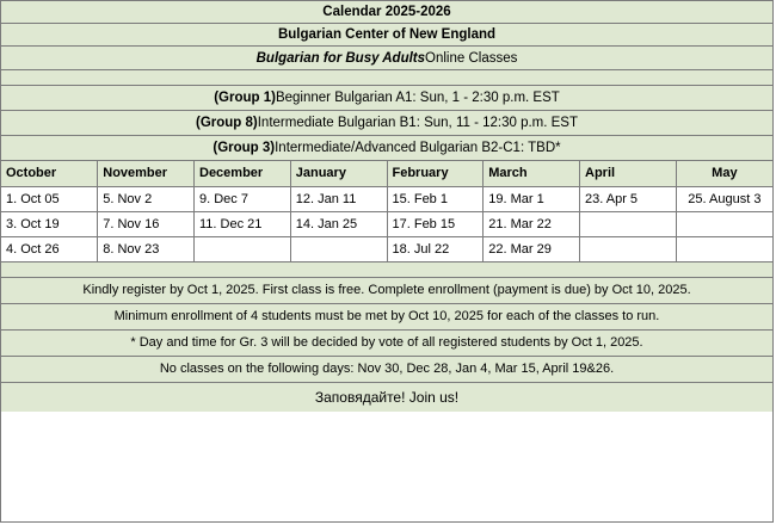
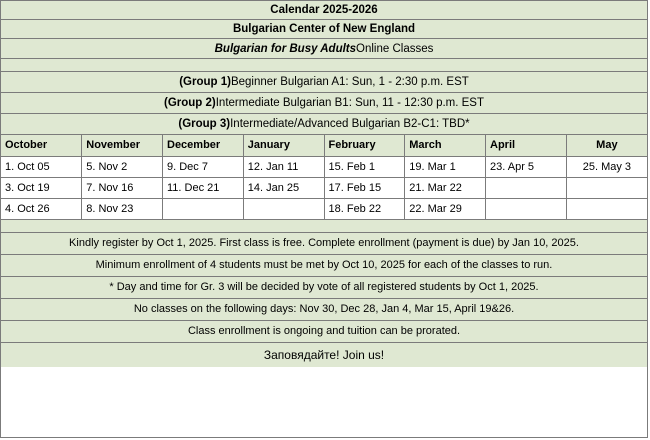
  Calendar 2025-2026
  Bulgarian Center of New England
  Bulgarian for Busy Adults
  Online Classes
  (Group 1)
  Beginner Bulgarian A1: Sun, 1 - 2:30 p.m. EST
- (Group 8)
+ (Group 2)
  Intermediate Bulgarian B1: Sun, 11 - 12:30 p.m. EST
  (Group 3)
  Intermediate/Advanced Bulgarian B2-C1: TBD*
  October	November	December	January	February	March	April	May
- 1. Oct 05	5. Nov 2	9. Dec 7	12. Jan 11	15. Feb 1	19. Mar 1	23. Apr 5	25. August 3
+ 1. Oct 05	5. Nov 2	9. Dec 7	12. Jan 11	15. Feb 1	19. Mar 1	23. Apr 5	25. May 3
  3. Oct 19	7. Nov 16	11. Dec 21	14. Jan 25	17. Feb 15	21. Mar 22
- 4. Oct 26	8. Nov 23			18. Jul 22	22. Mar 29
+ 4. Oct 26	8. Nov 23			18. Feb 22	22. Mar 29
- Kindly register by Oct 1, 2025. First class is free. Complete enrollment (payment is due) by Oct 10, 2025.
+ Kindly register by Oct 1, 2025. First class is free. Complete enrollment (payment is due) by Jan 10, 2025.
  Minimum enrollment of 4 students must be met by Oct 10, 2025 for each of the classes to run.
  * Day and time for Gr. 3 will be decided by vote of all registered students by Oct 1, 2025.
  No classes on the following days: Nov 30, Dec 28, Jan 4, Mar 15, April 19&26.
+ Class enrollment is ongoing and tuition can be prorated.
  Заповядайте! Join us!
